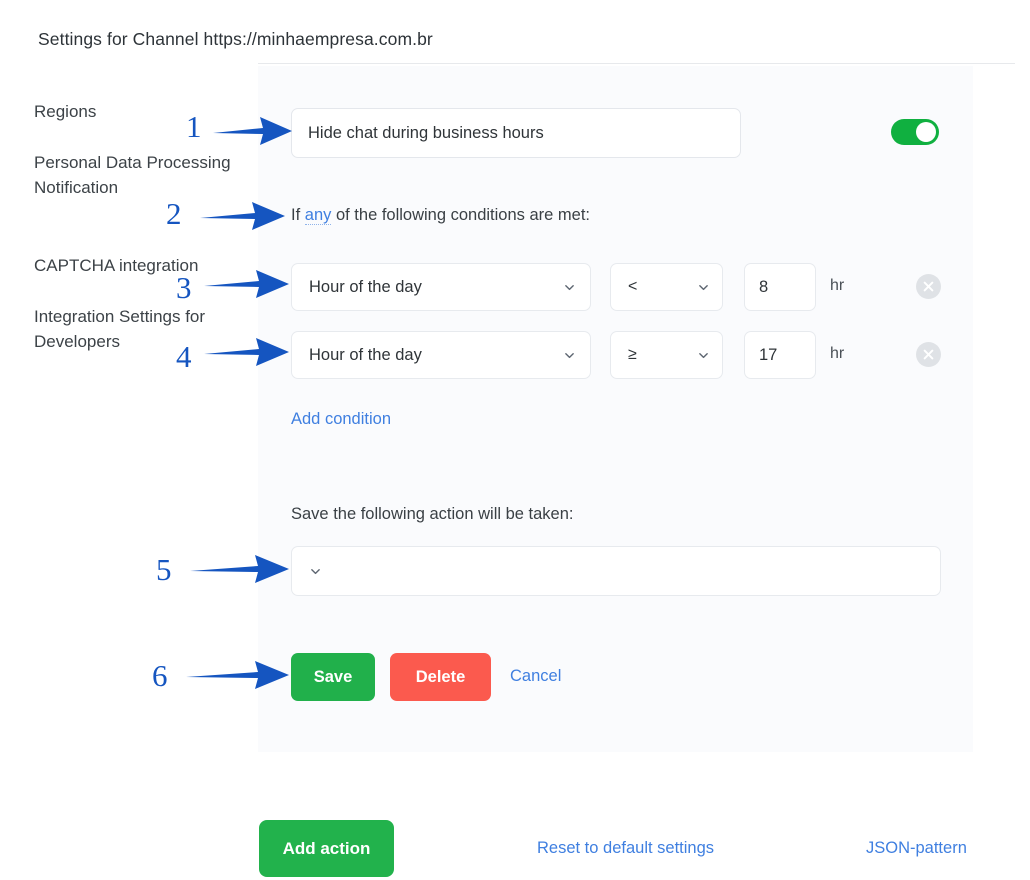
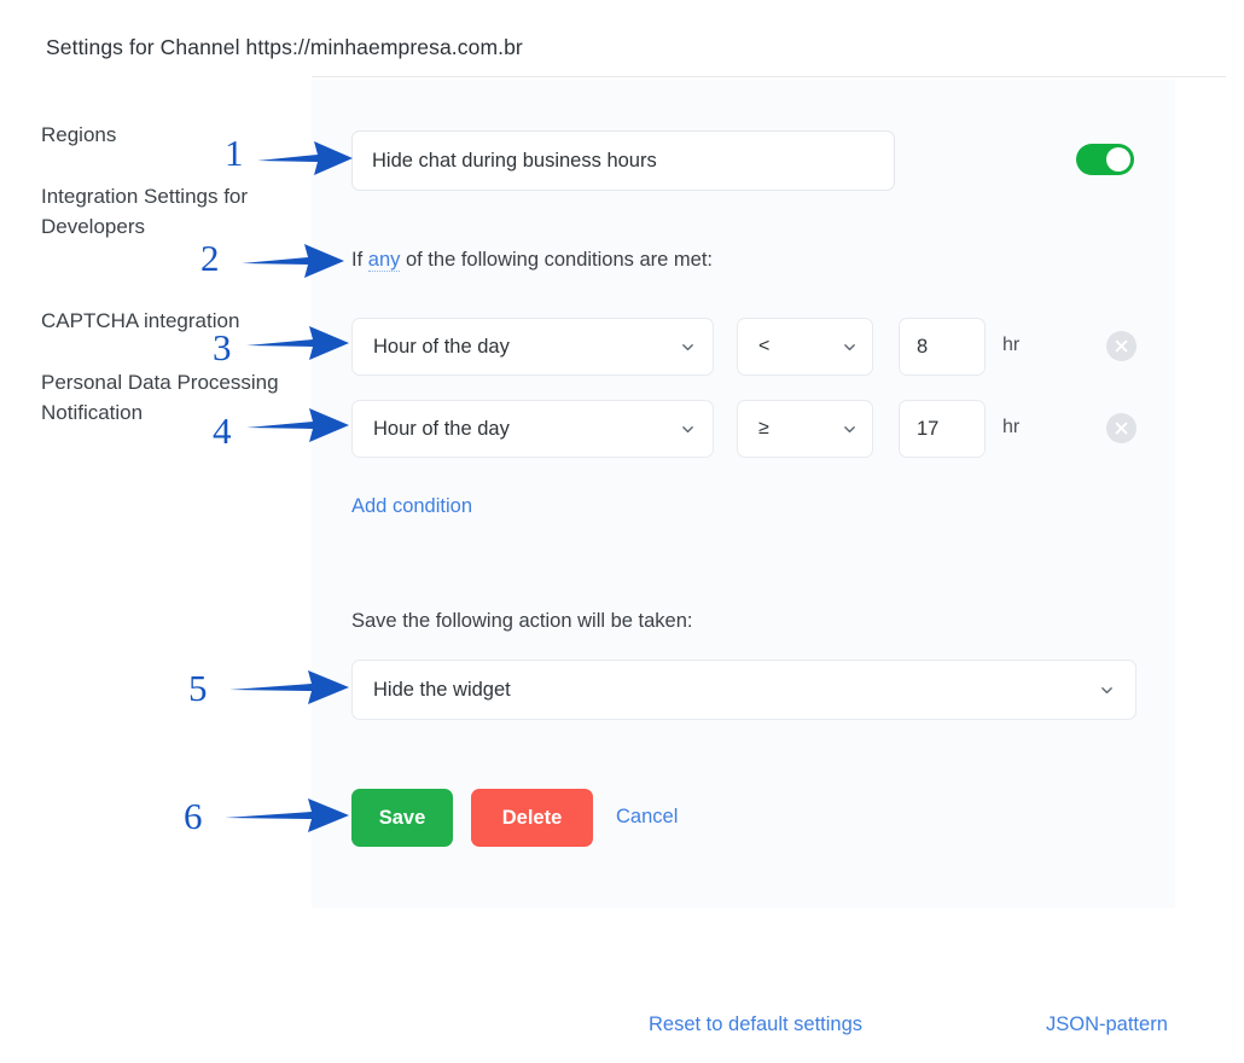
  Settings for Channel https://minhaempresa.com.br
  Regions
- Personal Data Processing Notification
+ Integration Settings for Developers
  CAPTCHA integration
- Integration Settings for Developers
+ Personal Data Processing Notification
  Hide chat during business hours
  If any of the following conditions are met:
  Hour of the day
  <
  8
  hr
  Hour of the day
  ≥
  17
  hr
  Add condition
  Save the following action will be taken:
+ Hide the widget
  Save
  Delete
  Cancel
- Add action
  Reset to default settings
  JSON-pattern
  1
  2
  3
  4
  5
  6
